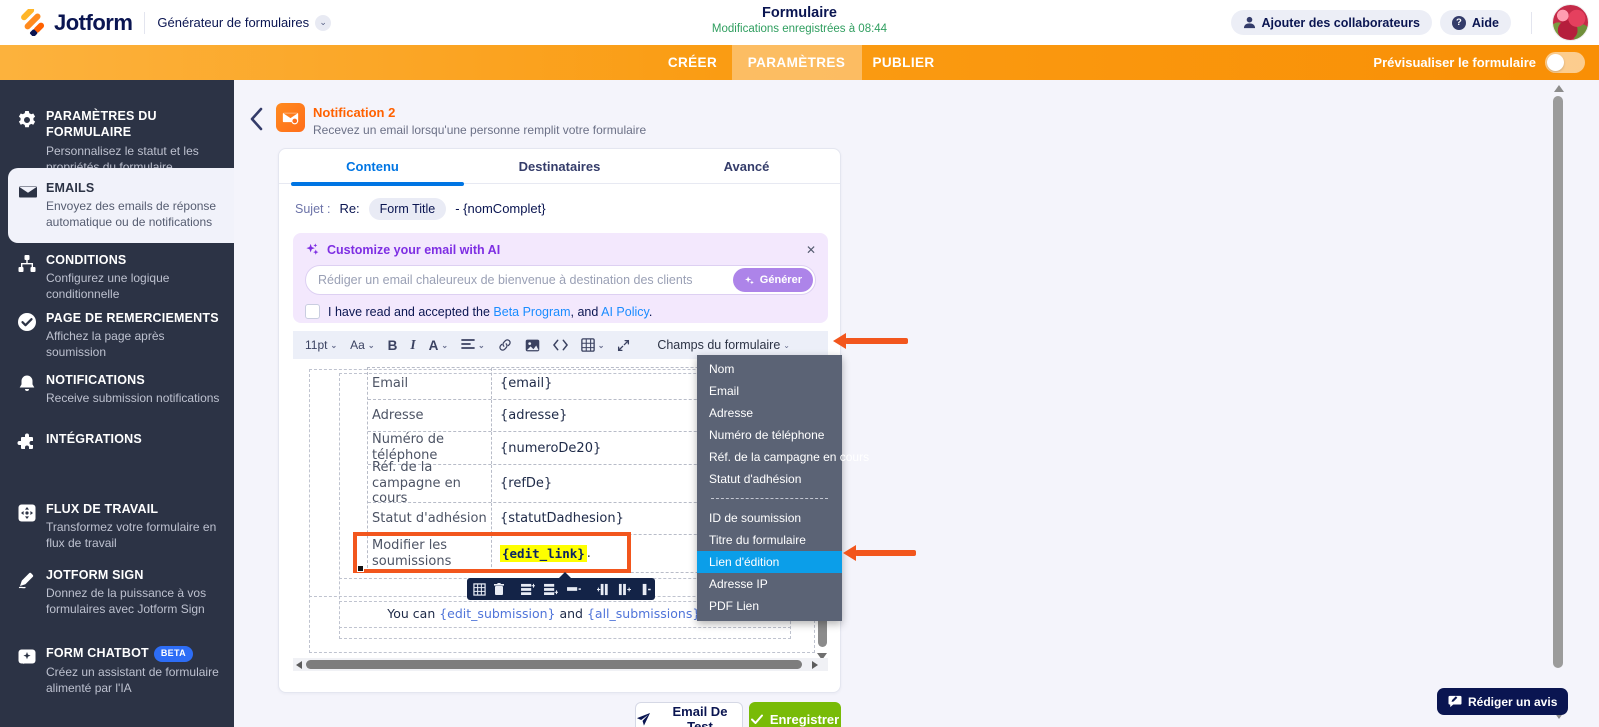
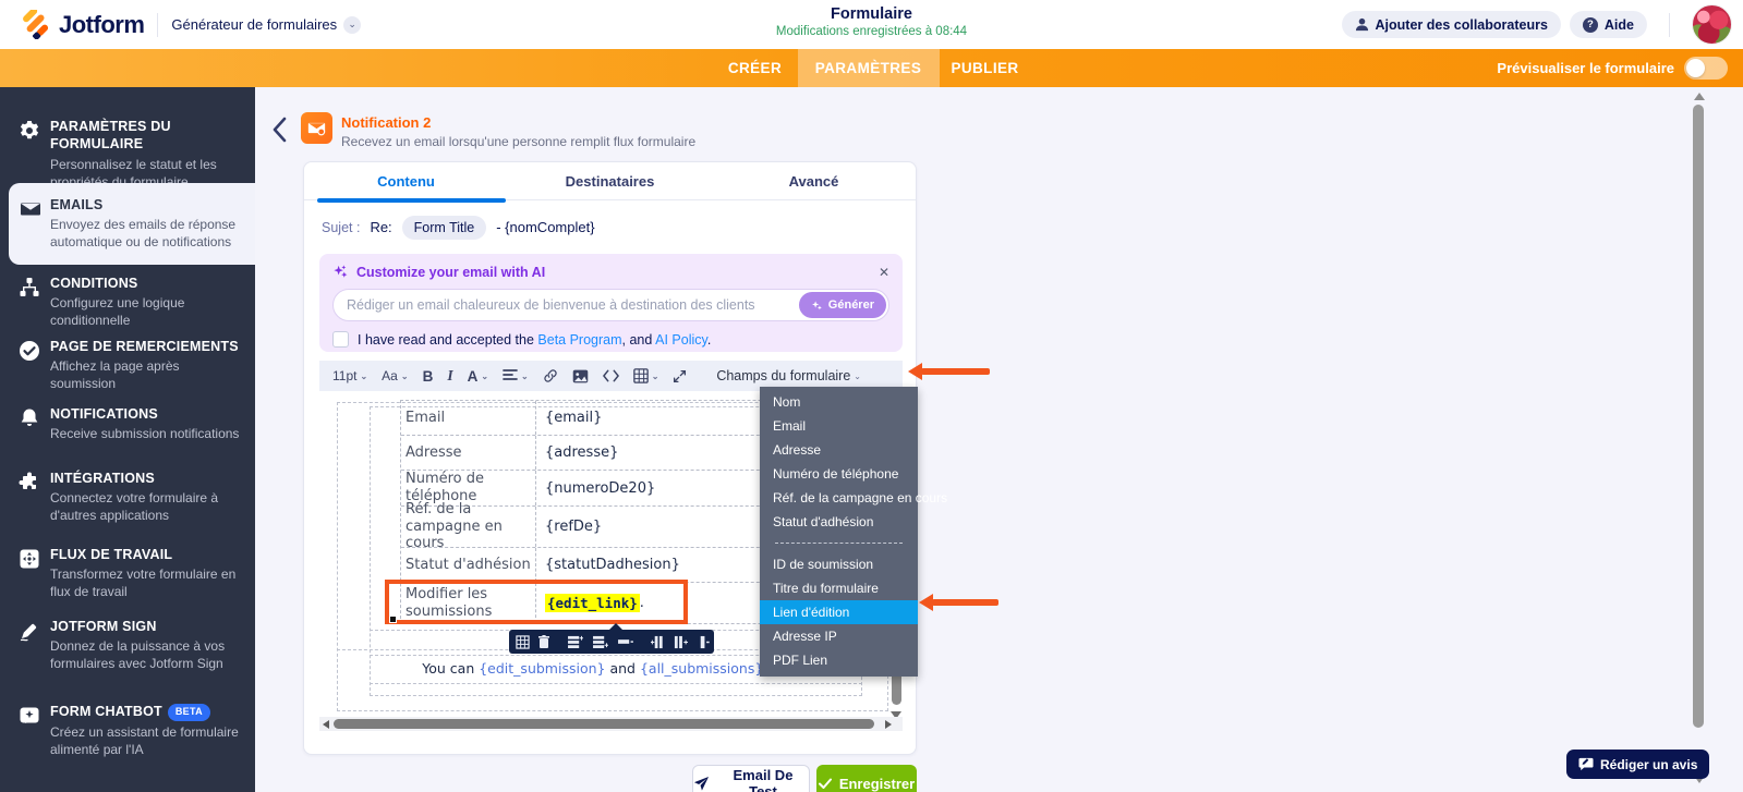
  Jotform
  Générateur de formulaires
  ⌄
  Formulaire
  Modifications enregistrées à 08:44
  Ajouter des collaborateurs
  ?
  Aide
  CRÉER
  PARAMÈTRES
  PUBLIER
  Prévisualiser le formulaire
  PARAMÈTRES DU FORMULAIRE
  Personnalisez le statut et les propriétés du formulaire
  EMAILS
  Envoyez des emails de réponse automatique ou de notifications
  CONDITIONS
  Configurez une logique conditionnelle
  PAGE DE REMERCIEMENTS
  Affichez la page après soumission
  NOTIFICATIONS
  Receive submission notifications
  INTÉGRATIONS
+ Connectez votre formulaire à d'autres applications
  FLUX DE TRAVAIL
  Transformez votre formulaire en flux de travail
  JOTFORM SIGN
  Donnez de la puissance à vos formulaires avec Jotform Sign
  FORM CHATBOT BETA
  Créez un assistant de formulaire alimenté par l'IA
  Notification 2
- Recevez un email lorsqu'une personne remplit votre formulaire
+ Recevez un email lorsqu'une personne remplit flux formulaire
  Contenu
  Destinataires
  Avancé
  Sujet :
  Re:
  Form Title
  - {nomComplet}
  Customize your email with AI
  ✕
  Rédiger un email chaleureux de bienvenue à destination des clients
  Générer
  I have read and accepted the Beta Program, and AI Policy.
  11pt
  ⌄
  Aa
  ⌄
  B
  I
  A
  ⌄
  ⌄
  ⌄
  Champs du formulaire
  ⌄
  Email
  {email}
  Adresse
  {adresse}
  Numéro de téléphone
  {numeroDe20}
  Réf. de la campagne en cours
  {refDe}
  Statut d'adhésion
  {statutDadhesion}
  Modifier les soumissions
  {edit_link}
  .
  You can {edit_submission} and {all_submissions
  Nom
  Email
  Adresse
  Numéro de téléphone
  Réf. de la campagne en cours
  Statut d'adhésion
  ID de soumission
  Titre du formulaire
  Lien d'édition
  Adresse IP
  PDF Lien
  Enregistrer
  Rédiger un avis
